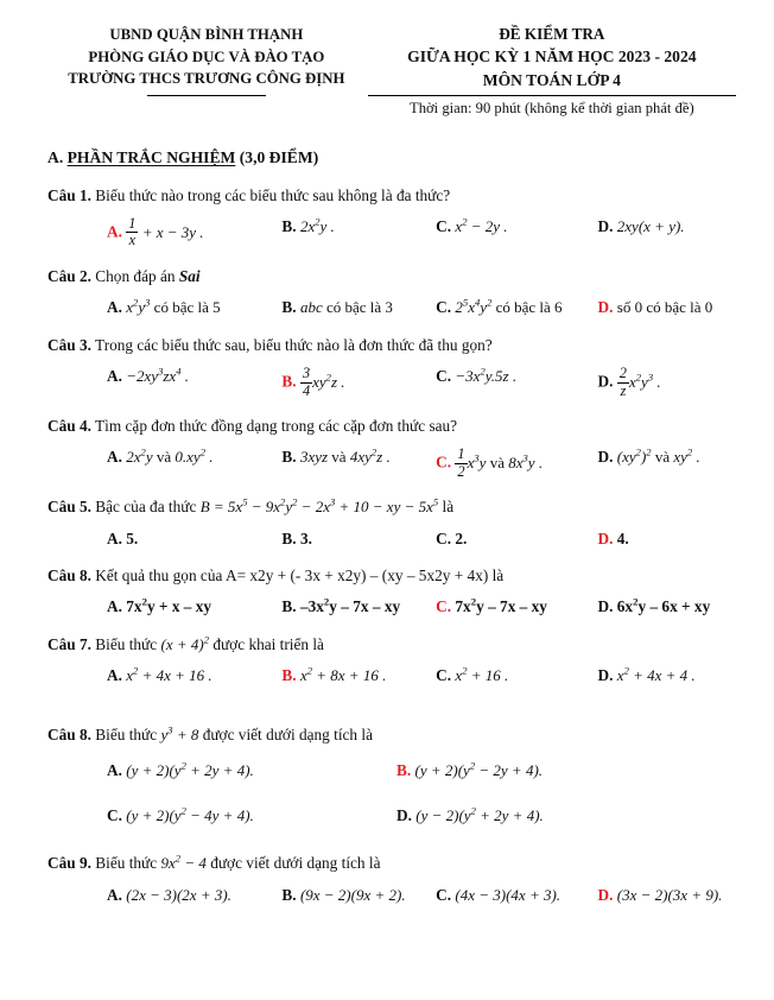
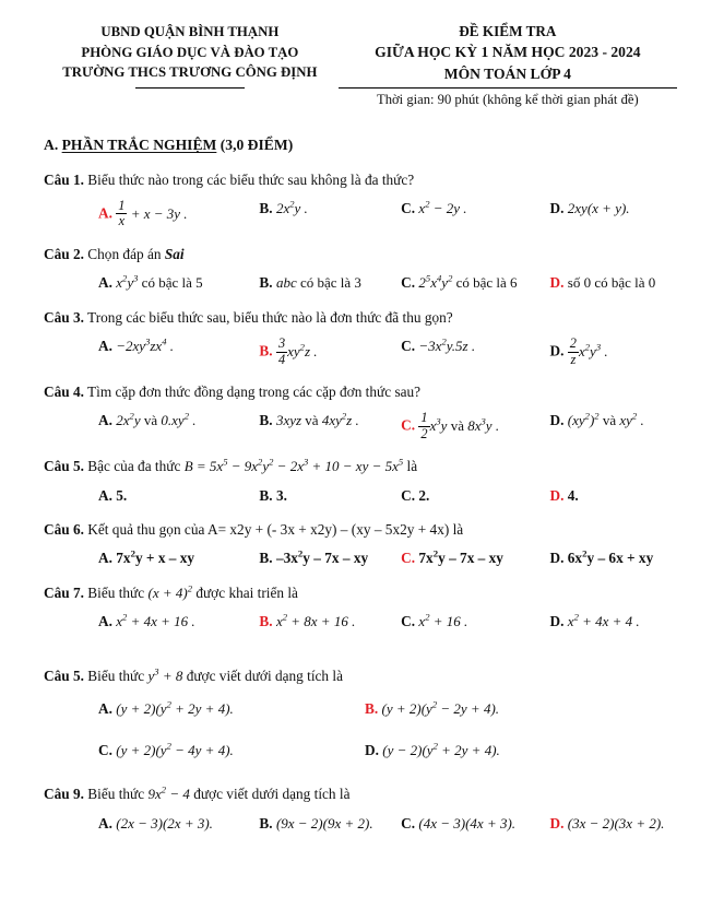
  UBND QUẬN BÌNH THẠNH
  PHÒNG GIÁO DỤC VÀ ĐÀO TẠO
  TRƯỜNG THCS TRƯƠNG CÔNG ĐỊNH
  ĐỀ KIỂM TRA
  GIỮA HỌC KỲ 1 NĂM HỌC 2023 - 2024
  MÔN TOÁN LỚP 4
  Thời gian: 90 phút (không kể thời gian phát đề)
  A. PHẦN TRẮC NGHIỆM (3,0 ĐIỂM)
  Câu 1. Biểu thức nào trong các biểu thức sau không là đa thức?
  A.
  1
  x
  + x − 3y .
  B. 2x2y .
  C. x2 − 2y .
  D. 2xy(x + y).
  Câu 2. Chọn đáp án Sai
  A. x2y3 có bậc là 5
  B. abc có bậc là 3
  C. 25x4y2 có bậc là 6
  D. số 0 có bậc là 0
  Câu 3. Trong các biểu thức sau, biểu thức nào là đơn thức đã thu gọn?
  A. −2xy3zx4 .
  B.
  3
  4
  xy2z .
  C. −3x2y.5z .
  D.
  2
  z
  x2y3 .
  Câu 4. Tìm cặp đơn thức đồng dạng trong các cặp đơn thức sau?
  A. 2x2y và 0.xy2 .
  B. 3xyz và 4xy2z .
  C.
  1
  2
  x3y và 8x3y .
  D. (xy2)2 và xy2 .
  Câu 5. Bậc của đa thức B = 5x5 − 9x2y2 − 2x3 + 10 − xy − 5x5 là
  A. 5.
  B. 3.
  C. 2.
  D. 4.
- Câu 8. Kết quả thu gọn của A= x2y + (- 3x + x2y) – (xy – 5x2y + 4x) là
+ Câu 6. Kết quả thu gọn của A= x2y + (- 3x + x2y) – (xy – 5x2y + 4x) là
  A. 7x2y + x – xy
  B. –3x2y – 7x – xy
  C. 7x2y – 7x – xy
  D. 6x2y – 6x + xy
  Câu 7. Biểu thức (x + 4)2 được khai triển là
  A. x2 + 4x + 16 .
  B. x2 + 8x + 16 .
  C. x2 + 16 .
  D. x2 + 4x + 4 .
- Câu 8. Biểu thức y3 + 8 được viết dưới dạng tích là
+ Câu 5. Biểu thức y3 + 8 được viết dưới dạng tích là
  A. (y + 2)(y2 + 2y + 4).
  B. (y + 2)(y2 − 2y + 4).
  C. (y + 2)(y2 − 4y + 4).
  D. (y − 2)(y2 + 2y + 4).
  Câu 9. Biểu thức 9x2 − 4 được viết dưới dạng tích là
  A. (2x − 3)(2x + 3).
  B. (9x − 2)(9x + 2).
  C. (4x − 3)(4x + 3).
- D. (3x − 2)(3x + 9).
+ D. (3x − 2)(3x + 2).
